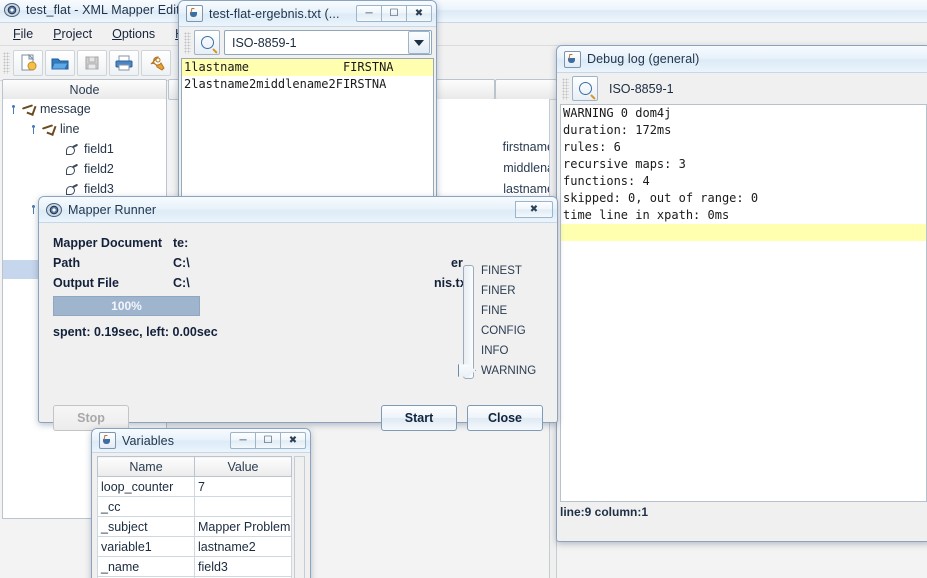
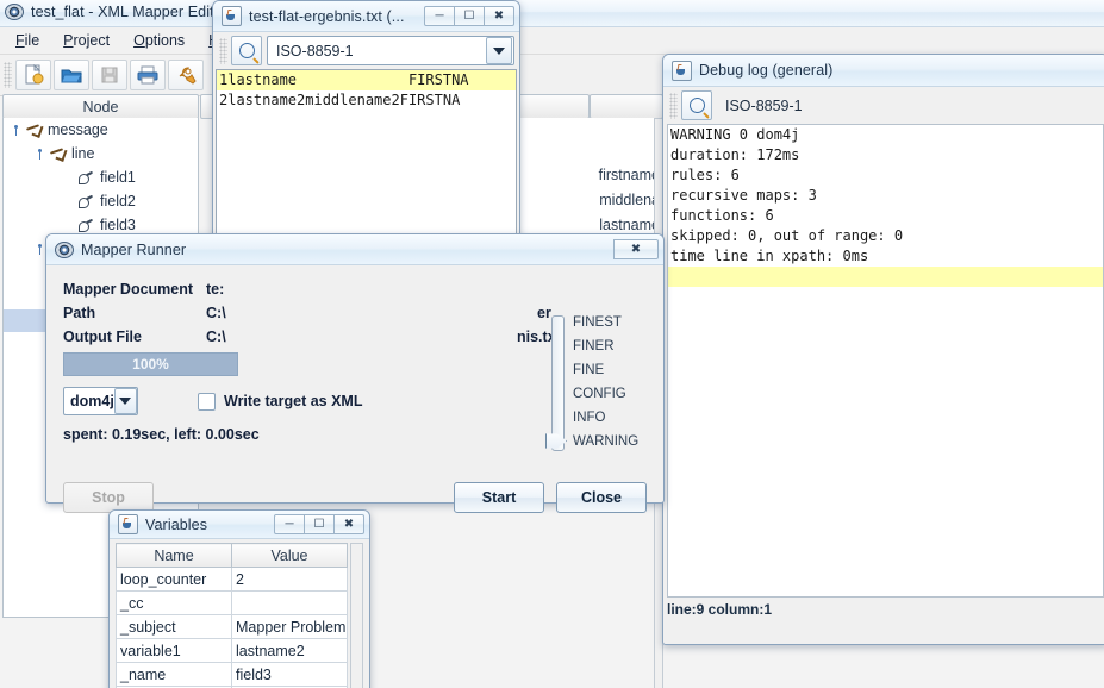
  test_flat - XML Mapper Edi
  File
  Project
  Options
  Node
  message
  line
  field1
  field2
  field3
  firstnam
  middlen
  lastnam
  test-flat-ergebnis.txt (...
  ─
  ☐
  ✖
  ISO-8859-1
  1lastname FIRSTNA
  2lastname2middlename2FIRSTNA
  Debug log (general)
  ISO-8859-1
  WARNING 0 dom4j
  duration: 172ms
  rules: 6
  recursive maps: 3
- functions: 4
+ functions: 6
  skipped: 0, out of range: 0
  time line in xpath: 0ms
  line:9 column:1
  Mapper Runner
  ✖
  Mapper Document
  te:
  Path
  C:\
  er
  Output File
  C:\
  nis.t
  100%
+ dom4j
+ Write target as XML
  spent: 0.19sec, left: 0.00sec
  Stop
  Start
  Close
  FINEST
  FINER
  FINE
  CONFIG
  INFO
  WARNING
  Variables
  ─
  ☐
  ✖
  Name	Value
- loop_counter	7
+ loop_counter	2
  _cc
  _subject	Mapper Problem
  variable1	lastname2
  _name	field3
